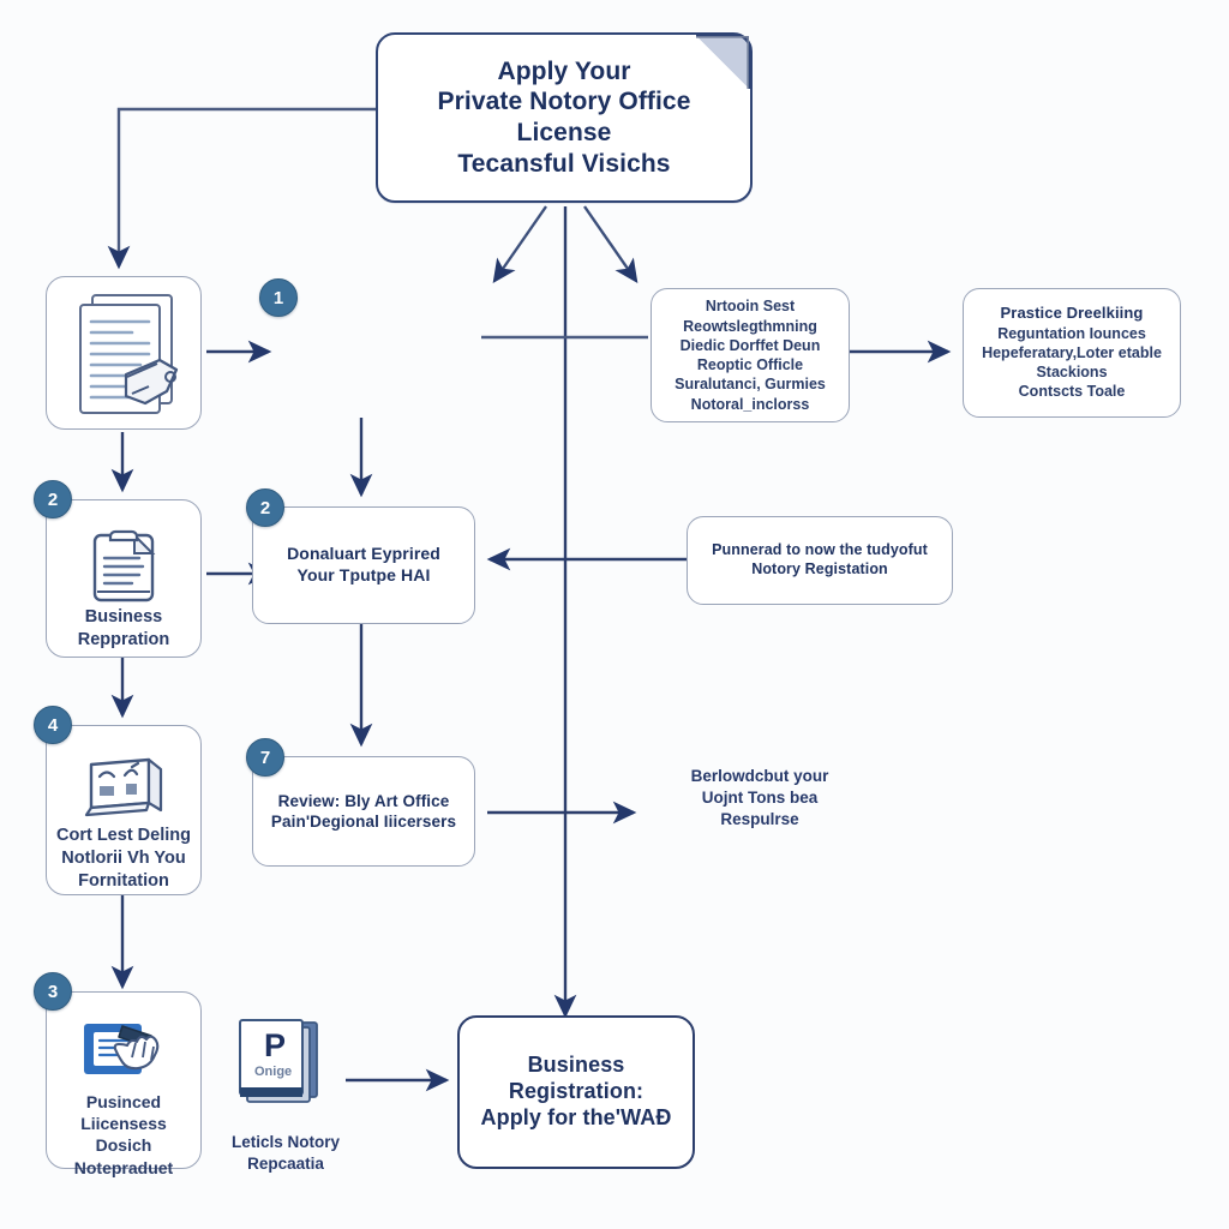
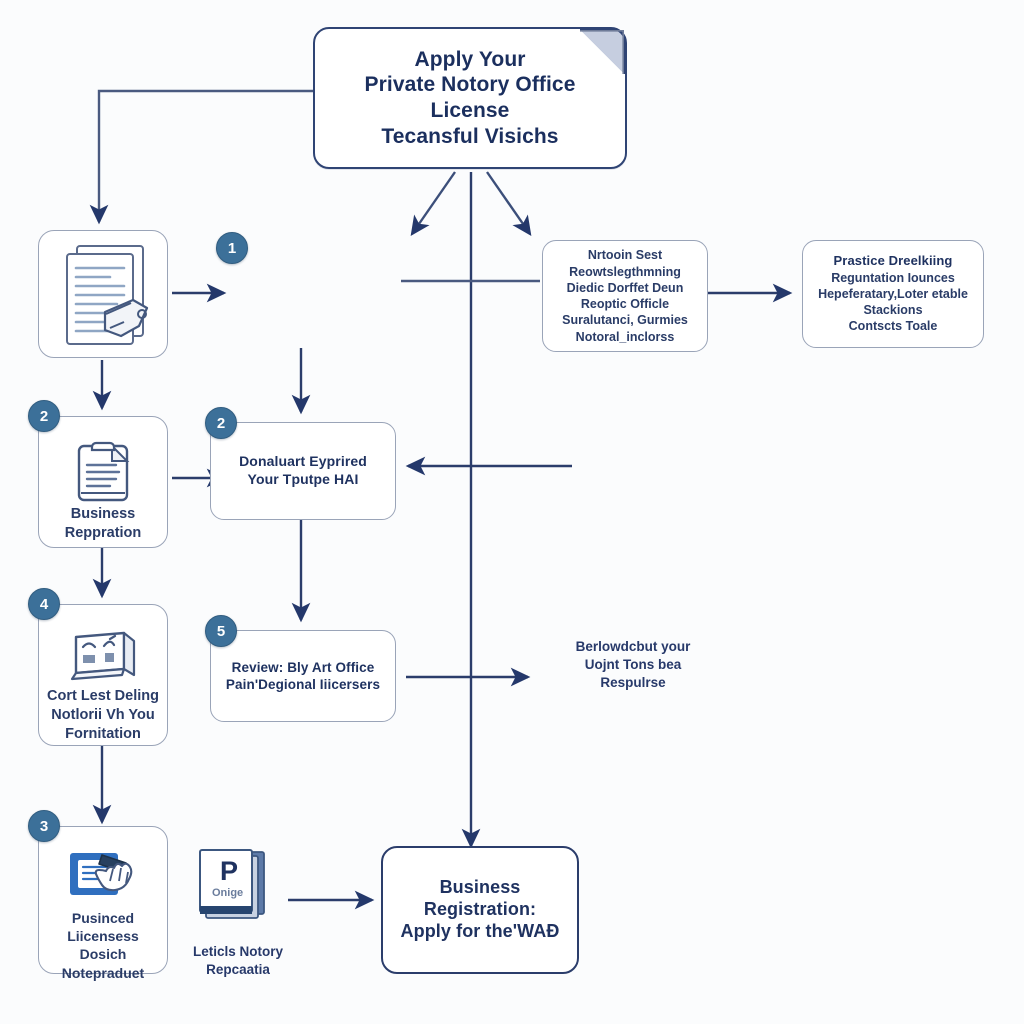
  Apply Your
  Private Notory Office
  License
  Tecansful Visichs
  1
  Nrtooin Sest
  Reowtslegthmning
  Diedic Dorffet Deun
  Reoptic Officle
  Suralutanci, Gurmies
  Notoral_inclorss
  Prastice Dreelkiing
  Reguntation Iounces
  Hepeferatary,Loter etable
  Stackions
  Contscts Toale
  2
  Business
  Reppration
  2
  Donaluart Eyprired
  Your Tputpe HAI
- Punnerad to now the tudyofut
- Notory Registation
  4
  Cort Lest Deling
  Notlorii Vh You
  Fornitation
- 7
+ 5
  Review: Bly Art Office
  Pain'Degional Iiicersers
  Berlowdcbut your
  Uojnt Tons bea
  Respulrse
  3
  Pusinced
  Liicensess
  Dosich
  Notepraduet
  P
  Onige
  Leticls Notory
  Repcaatia
  Business
  Registration:
  Apply for the'WAÐ
